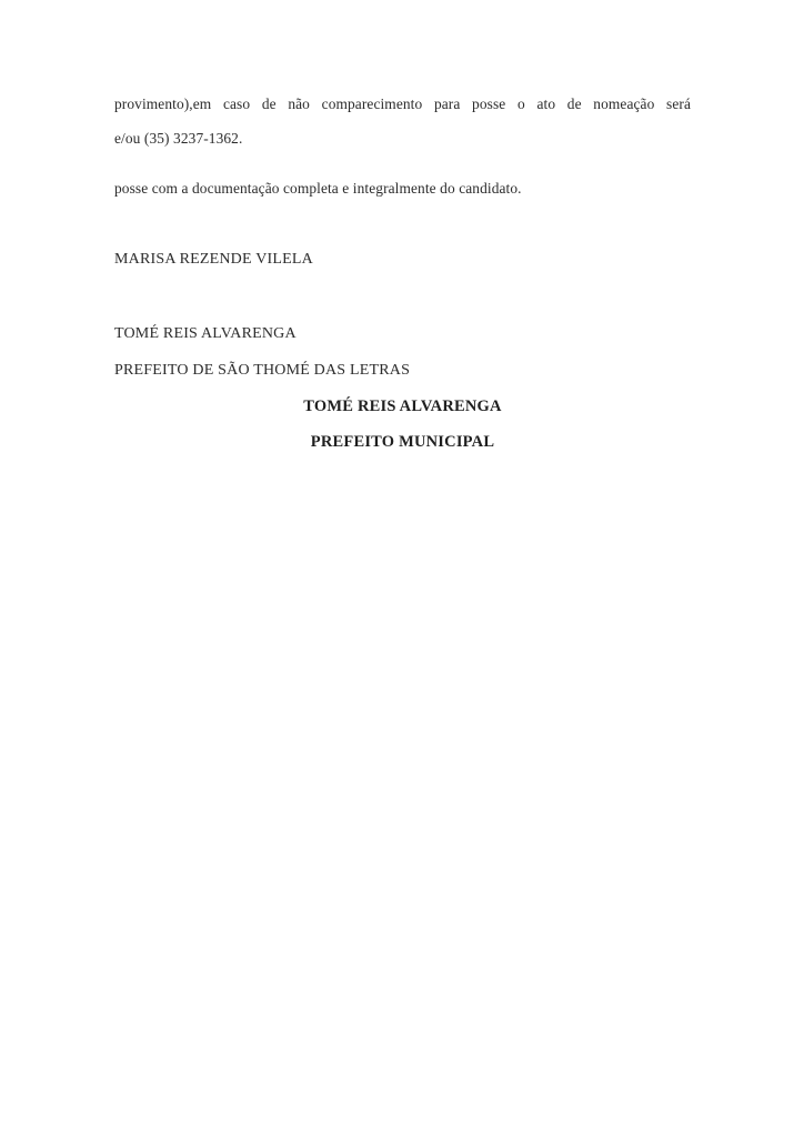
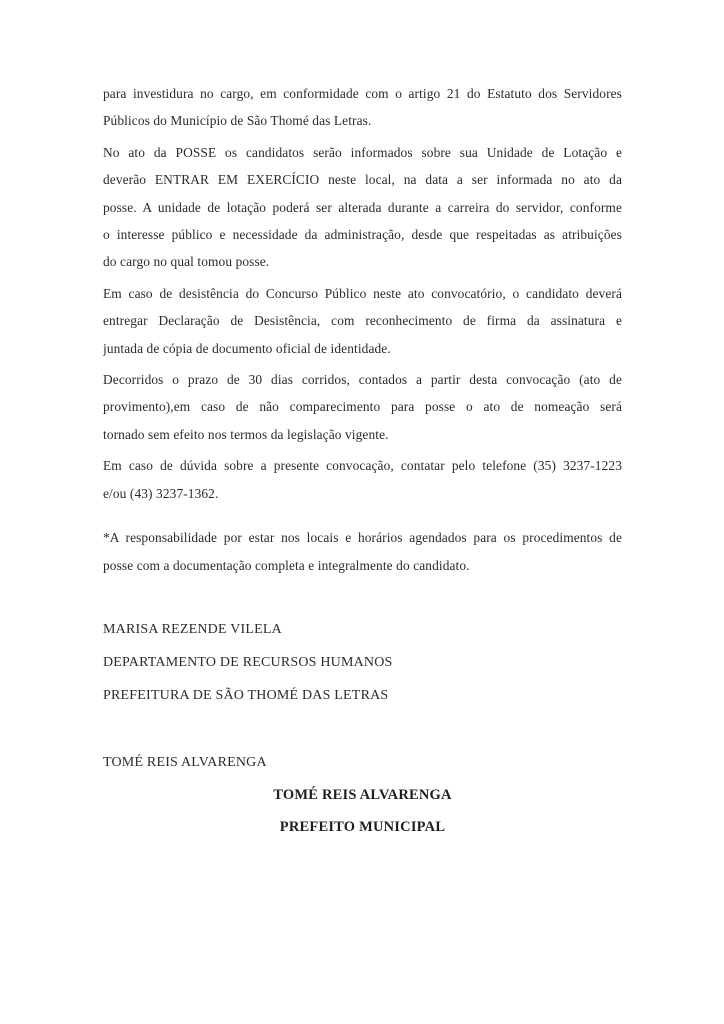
+ para investidura no cargo, em conformidade com o artigo 21 do Estatuto dos Servidores
+ Públicos do Município de São Thomé das Letras.
+ No ato da POSSE os candidatos serão informados sobre sua Unidade de Lotação e
+ deverão ENTRAR EM EXERCÍCIO neste local, na data a ser informada no ato da
+ posse. A unidade de lotação poderá ser alterada durante a carreira do servidor, conforme
+ o interesse público e necessidade da administração, desde que respeitadas as atribuições
+ do cargo no qual tomou posse.
+ Em caso de desistência do Concurso Público neste ato convocatório, o candidato deverá
+ entregar Declaração de Desistência, com reconhecimento de firma da assinatura e
+ juntada de cópia de documento oficial de identidade.
+ Decorridos o prazo de 30 dias corridos, contados a partir desta convocação (ato de
  provimento),em caso de não comparecimento para posse o ato de nomeação será
+ tornado sem efeito nos termos da legislação vigente.
+ Em caso de dúvida sobre a presente convocação, contatar pelo telefone (35) 3237-1223
- e/ou (35) 3237-1362.
+ e/ou (43) 3237-1362.
+ *A responsabilidade por estar nos locais e horários agendados para os procedimentos de
  posse com a documentação completa e integralmente do candidato.
  MARISA REZENDE VILELA
+ DEPARTAMENTO DE RECURSOS HUMANOS
+ PREFEITURA DE SÃO THOMÉ DAS LETRAS
  TOMÉ REIS ALVARENGA
- PREFEITO DE SÃO THOMÉ DAS LETRAS
  TOMÉ REIS ALVARENGA
  PREFEITO MUNICIPAL
